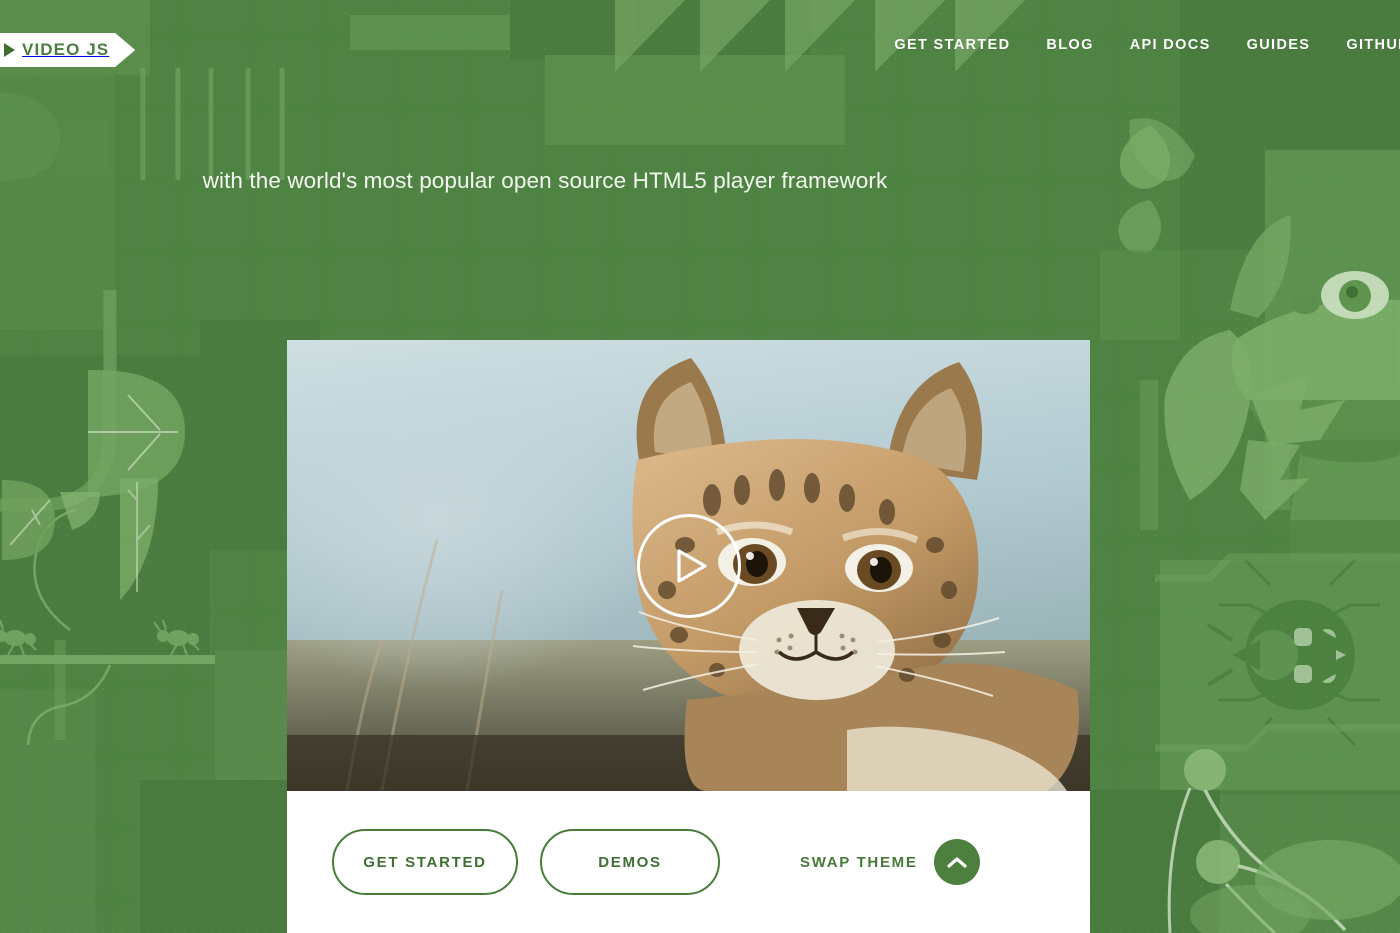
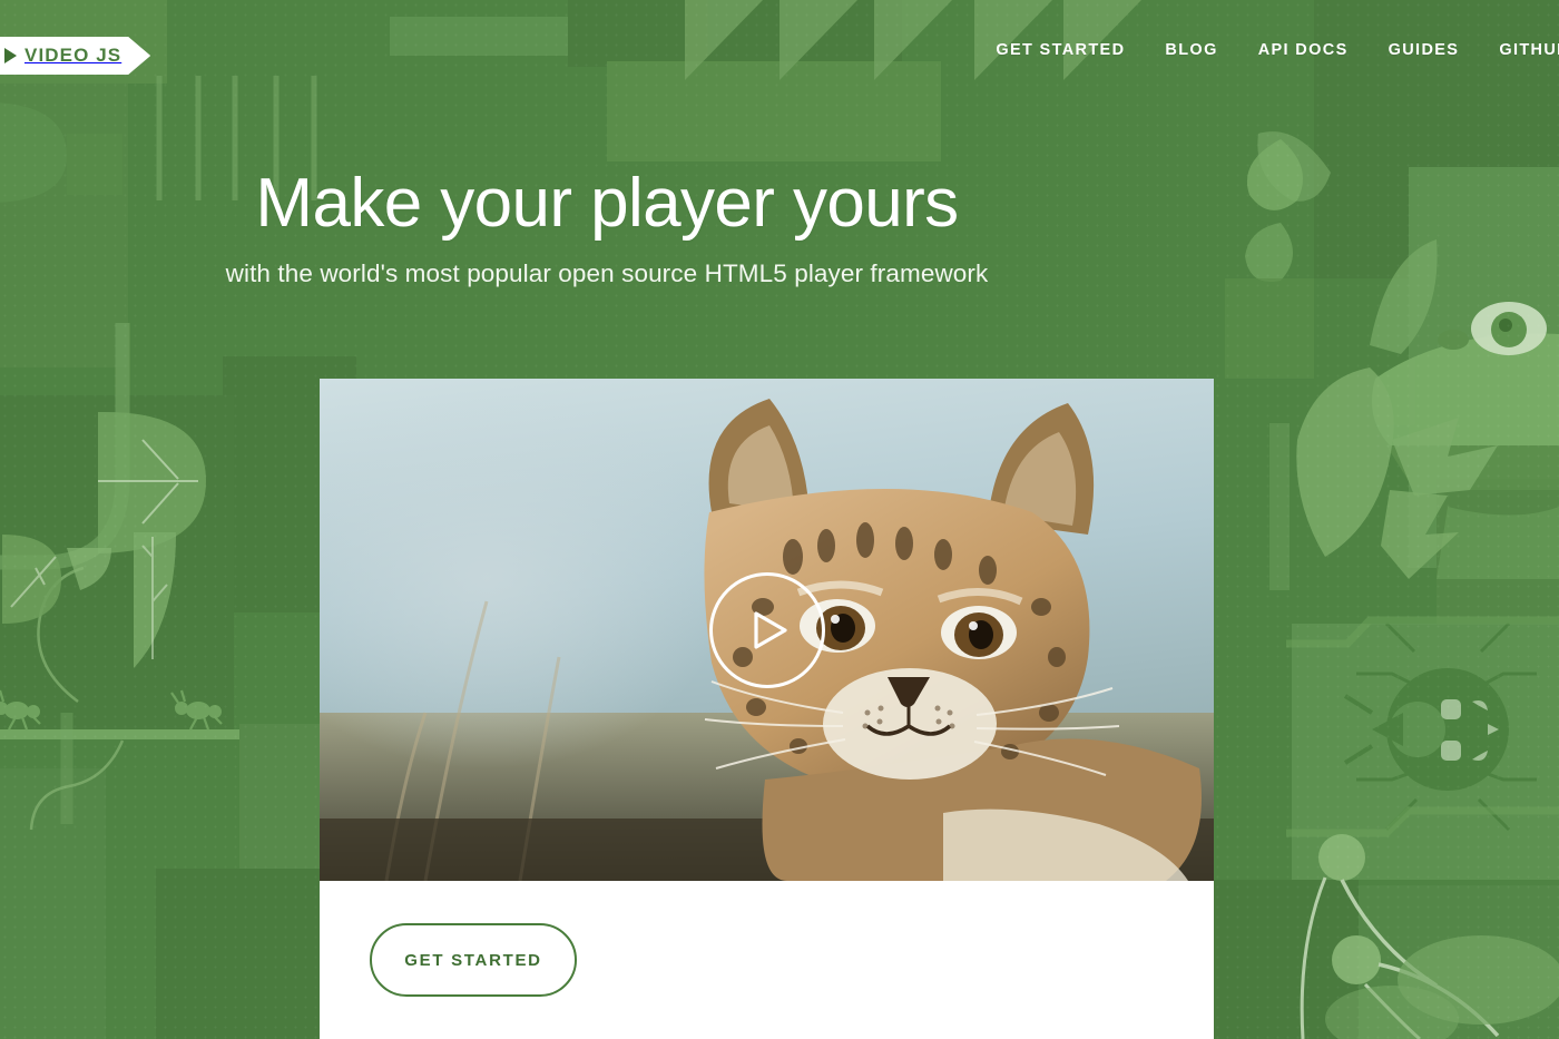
  VIDEO JS
  GET STARTED
  BLOG
  API DOCS
  GUIDES
  GITHU
+ Make your player yours
  with the world's most popular open source HTML5 player framework
  GET STARTED
- DEMOS
- SWAP THEME
